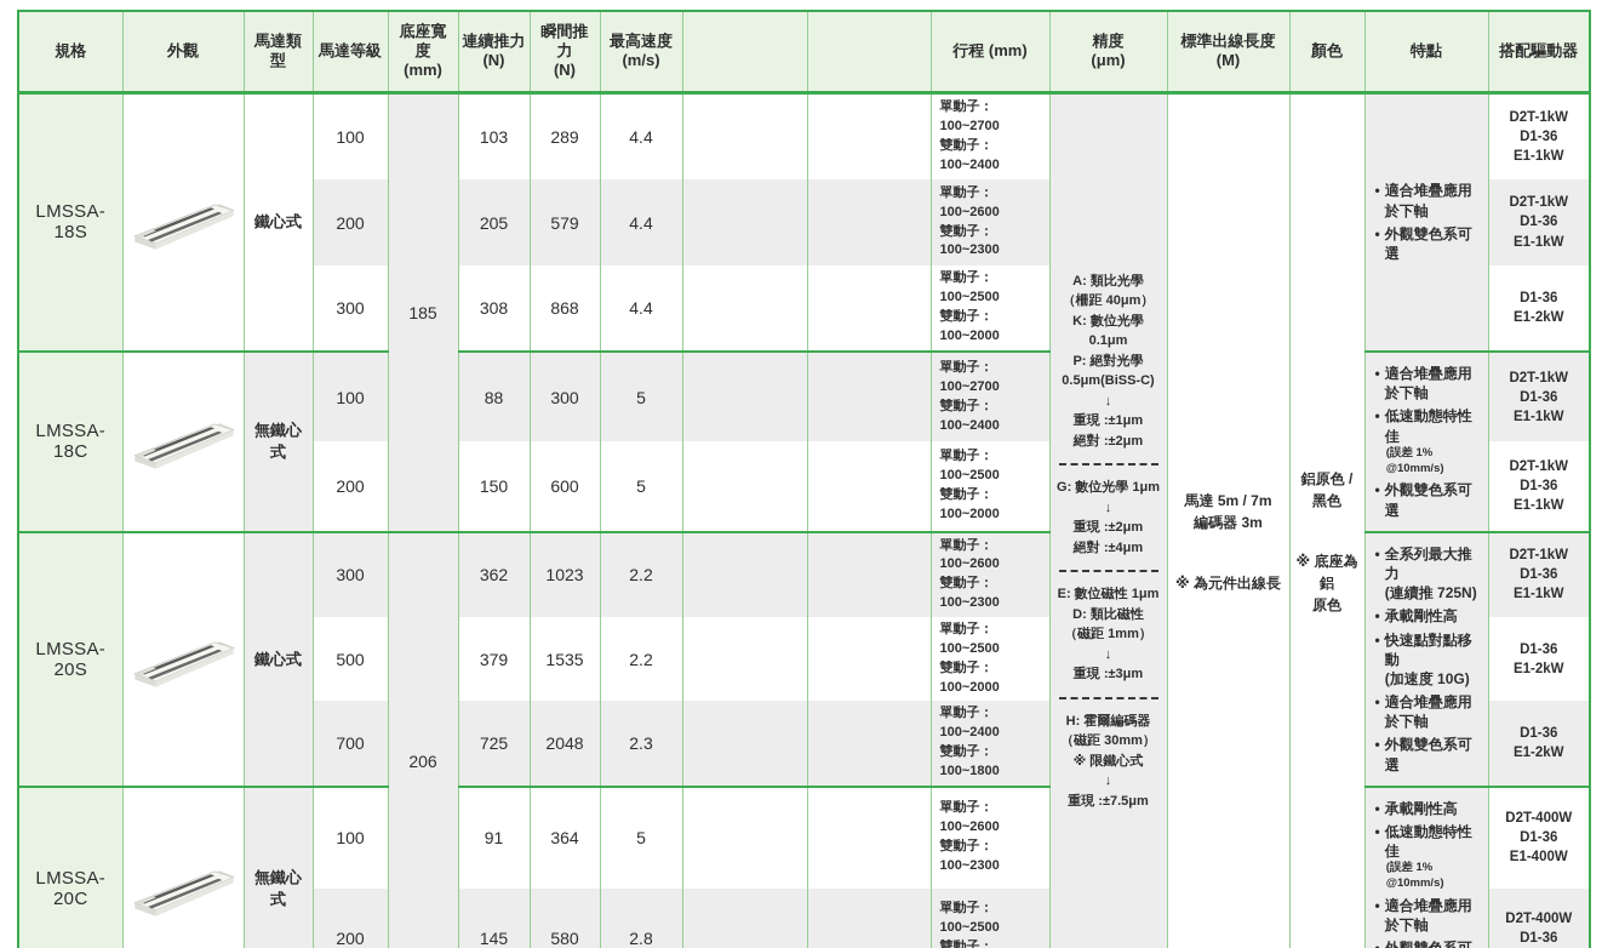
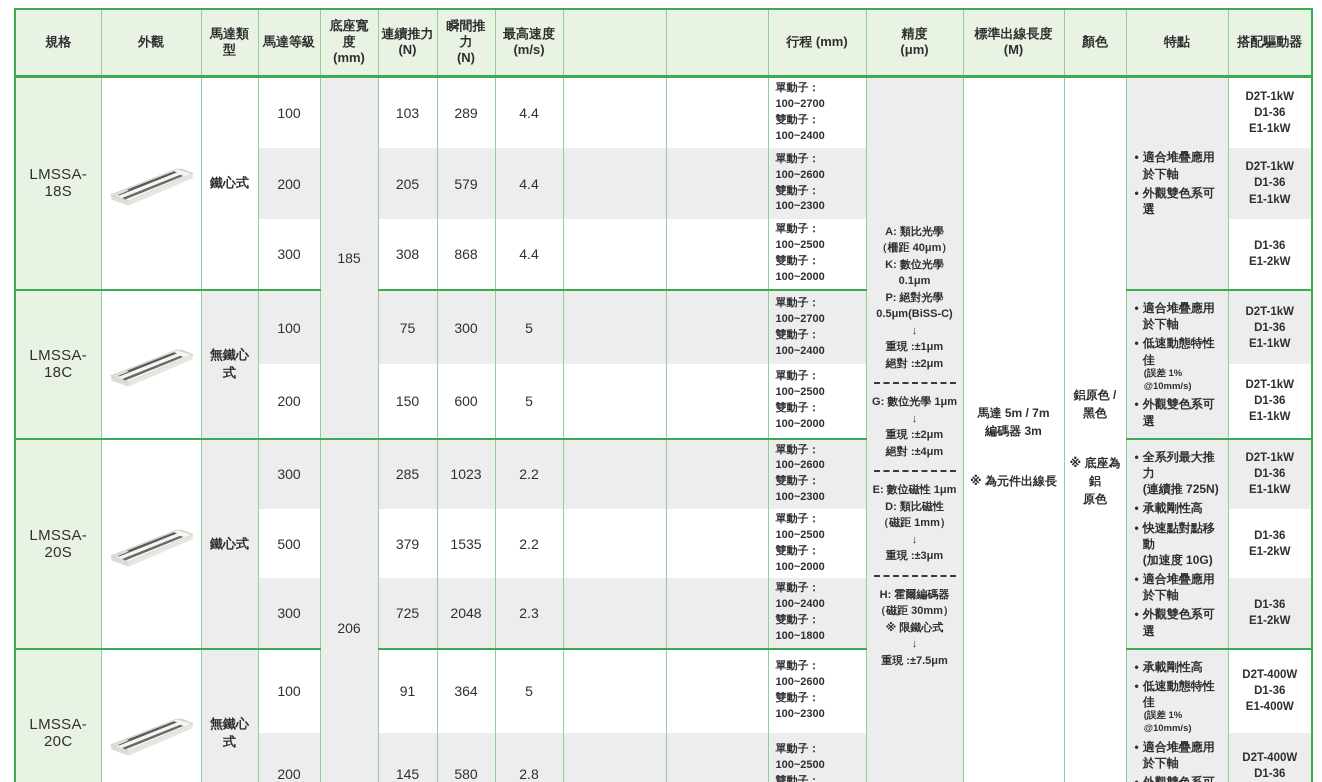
  規格	外觀	馬達類型	馬達等級	底座寬度(mm)	連續推力(N)	瞬間推力(N)	最高速度(m/s)			行程 (mm)	精度(μm)	標準出線長度(M)	顏色	特點	搭配驅動器
  LMSSA-18S		鐵心式	100	185	103	289	4.4			單動子：100~2700 雙動子：100~2400	A: 類比光學 （柵距 40μm） K: 數位光學 0.1μm P: 絕對光學 0.5μm(BiSS-C) ↓ 重現 :±1μm 絕對 :±2μm G: 數位光學 1μm ↓ 重現 :±2μm 絕對 :±4μm E: 數位磁性 1μm D: 類比磁性 （磁距 1mm） ↓ 重現 :±3μm H: 霍爾編碼器 （磁距 30mm） ※ 限鐵心式 ↓ 重現 :±7.5μm	馬達 5m / 7m 編碼器 3m ※ 為元件出線長	鋁原色 / 黑色 ※ 底座為鋁 原色	• 適合堆疊應用於下軸 • 外觀雙色系可選	D2T-1kW D1-36 E1-1kW
  200	205	579	4.4			單動子：100~2600 雙動子：100~2300	D2T-1kW D1-36 E1-1kW
  300	308	868	4.4			單動子：100~2500 雙動子：100~2000	D1-36 E1-2kW
- LMSSA-18C		無鐵心式	100	88	300	5			單動子：100~2700 雙動子：100~2400	• 適合堆疊應用於下軸 • 低速動態特性佳(誤差 1% @10mm/s) • 外觀雙色系可選	D2T-1kW D1-36 E1-1kW
+ LMSSA-18C		無鐵心式	100	75	300	5			單動子：100~2700 雙動子：100~2400	• 適合堆疊應用於下軸 • 低速動態特性佳(誤差 1% @10mm/s) • 外觀雙色系可選	D2T-1kW D1-36 E1-1kW
  200	150	600	5			單動子：100~2500 雙動子：100~2000	D2T-1kW D1-36 E1-1kW
- LMSSA-20S		鐵心式	300	206	362	1023	2.2			單動子：100~2600 雙動子：100~2300	• 全系列最大推力 (連續推 725N) • 承載剛性高 • 快速點對點移動 (加速度 10G) • 適合堆疊應用於下軸 • 外觀雙色系可選	D2T-1kW D1-36 E1-1kW
+ LMSSA-20S		鐵心式	300	206	285	1023	2.2			單動子：100~2600 雙動子：100~2300	• 全系列最大推力 (連續推 725N) • 承載剛性高 • 快速點對點移動 (加速度 10G) • 適合堆疊應用於下軸 • 外觀雙色系可選	D2T-1kW D1-36 E1-1kW
  500	379	1535	2.2			單動子：100~2500 雙動子：100~2000	D1-36 E1-2kW
- 700	725	2048	2.3			單動子：100~2400 雙動子：100~1800	D1-36 E1-2kW
+ 300	725	2048	2.3			單動子：100~2400 雙動子：100~1800	D1-36 E1-2kW
  LMSSA-20C		無鐵心式	100	91	364	5			單動子：100~2600 雙動子：100~2300	• 承載剛性高 • 低速動態特性佳(誤差 1% @10mm/s) • 適合堆疊應用於下軸	D2T-400W D1-36 E1-400W
  200	145	580	2.8			單動子：100~2500 雙動子：	D2T-400W D1-36
